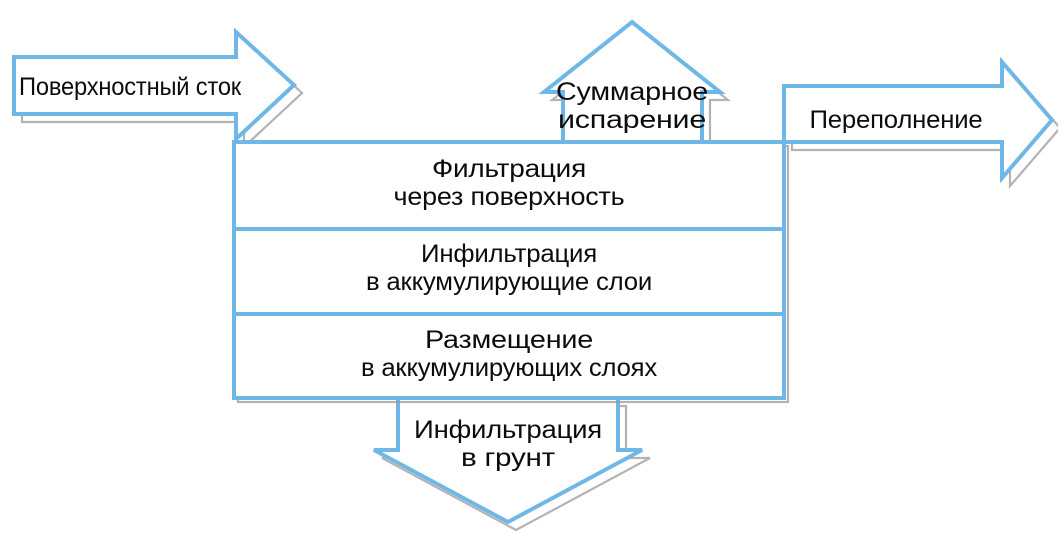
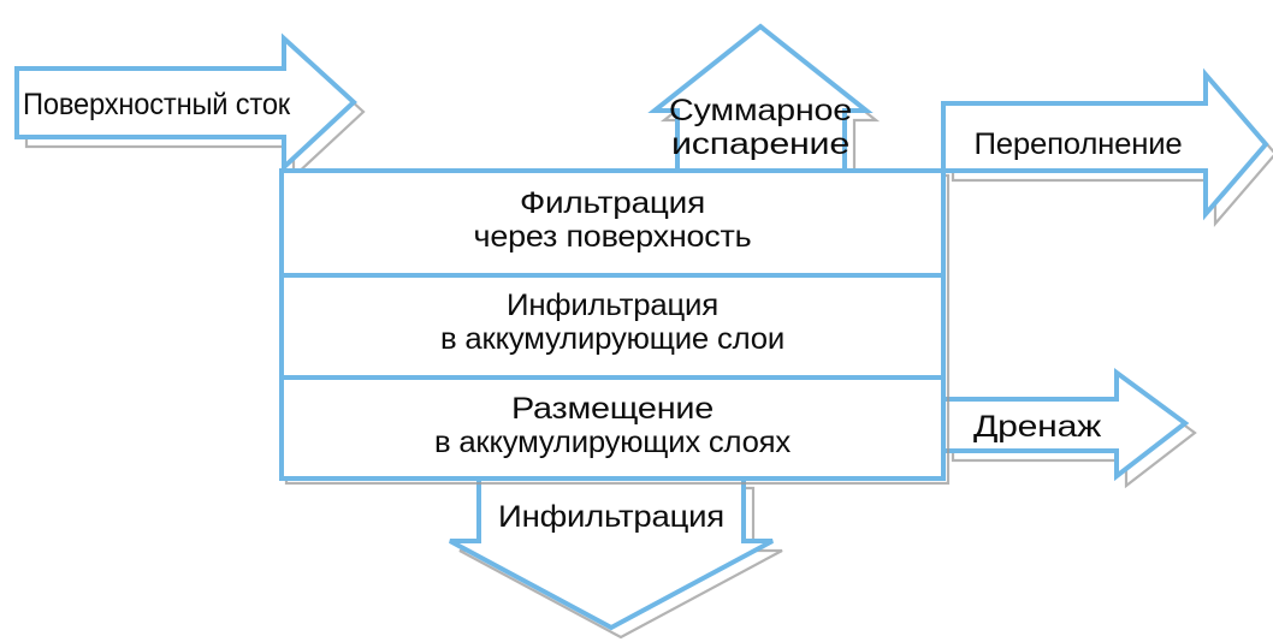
  Поверхностный сток
  Суммарное
  испарение
  Переполнение
+ Дренаж
  Инфильтрация
- в грунт
  Фильтрация
  через поверхность
  Инфильтрация
  в аккумулирующие слои
  Размещение
  в аккумулирующих слоях
